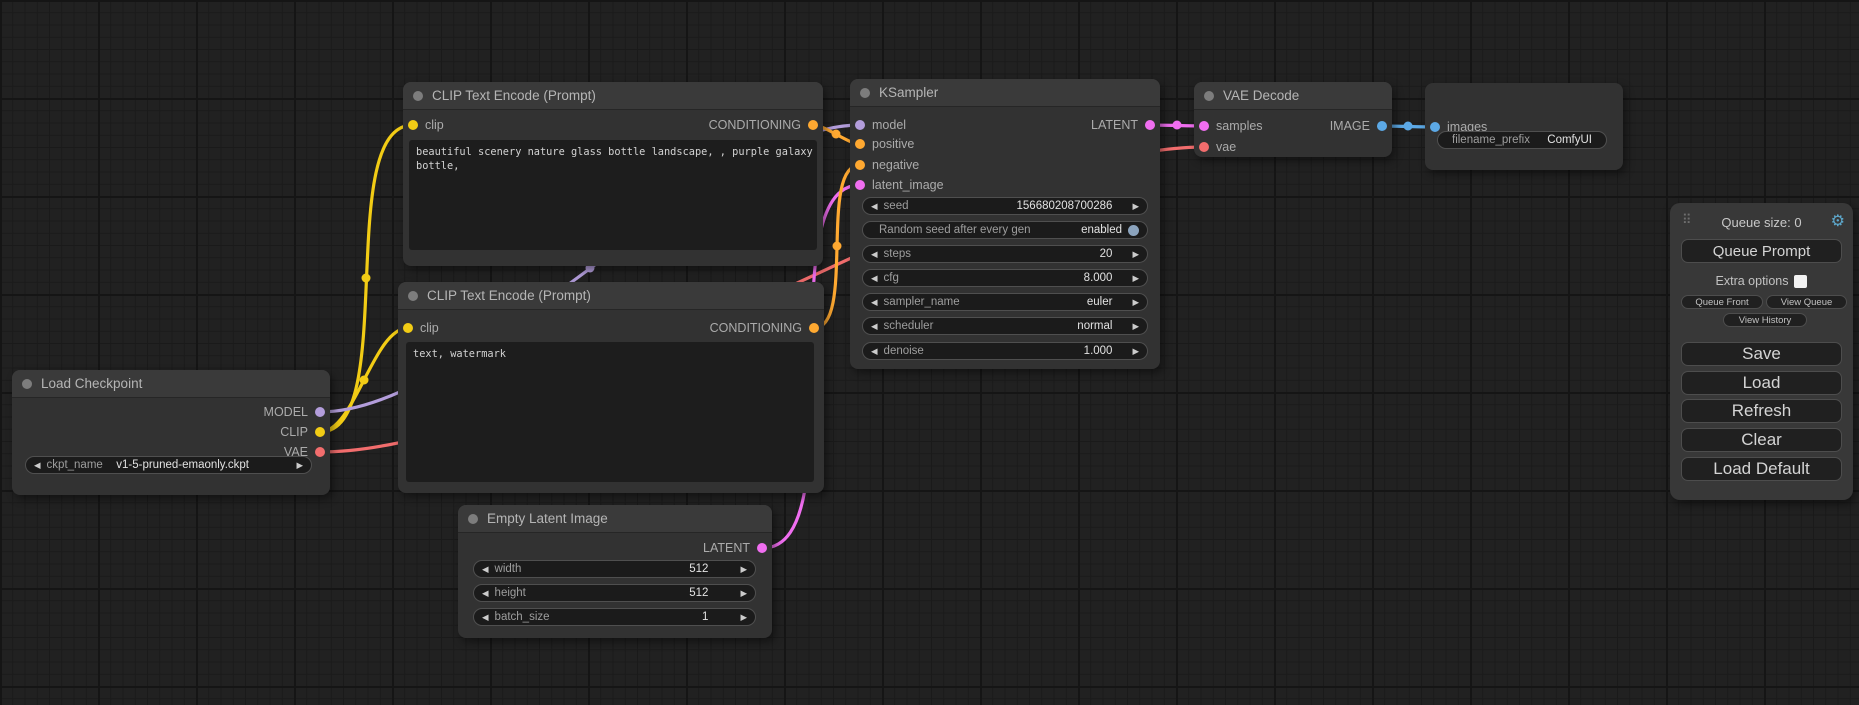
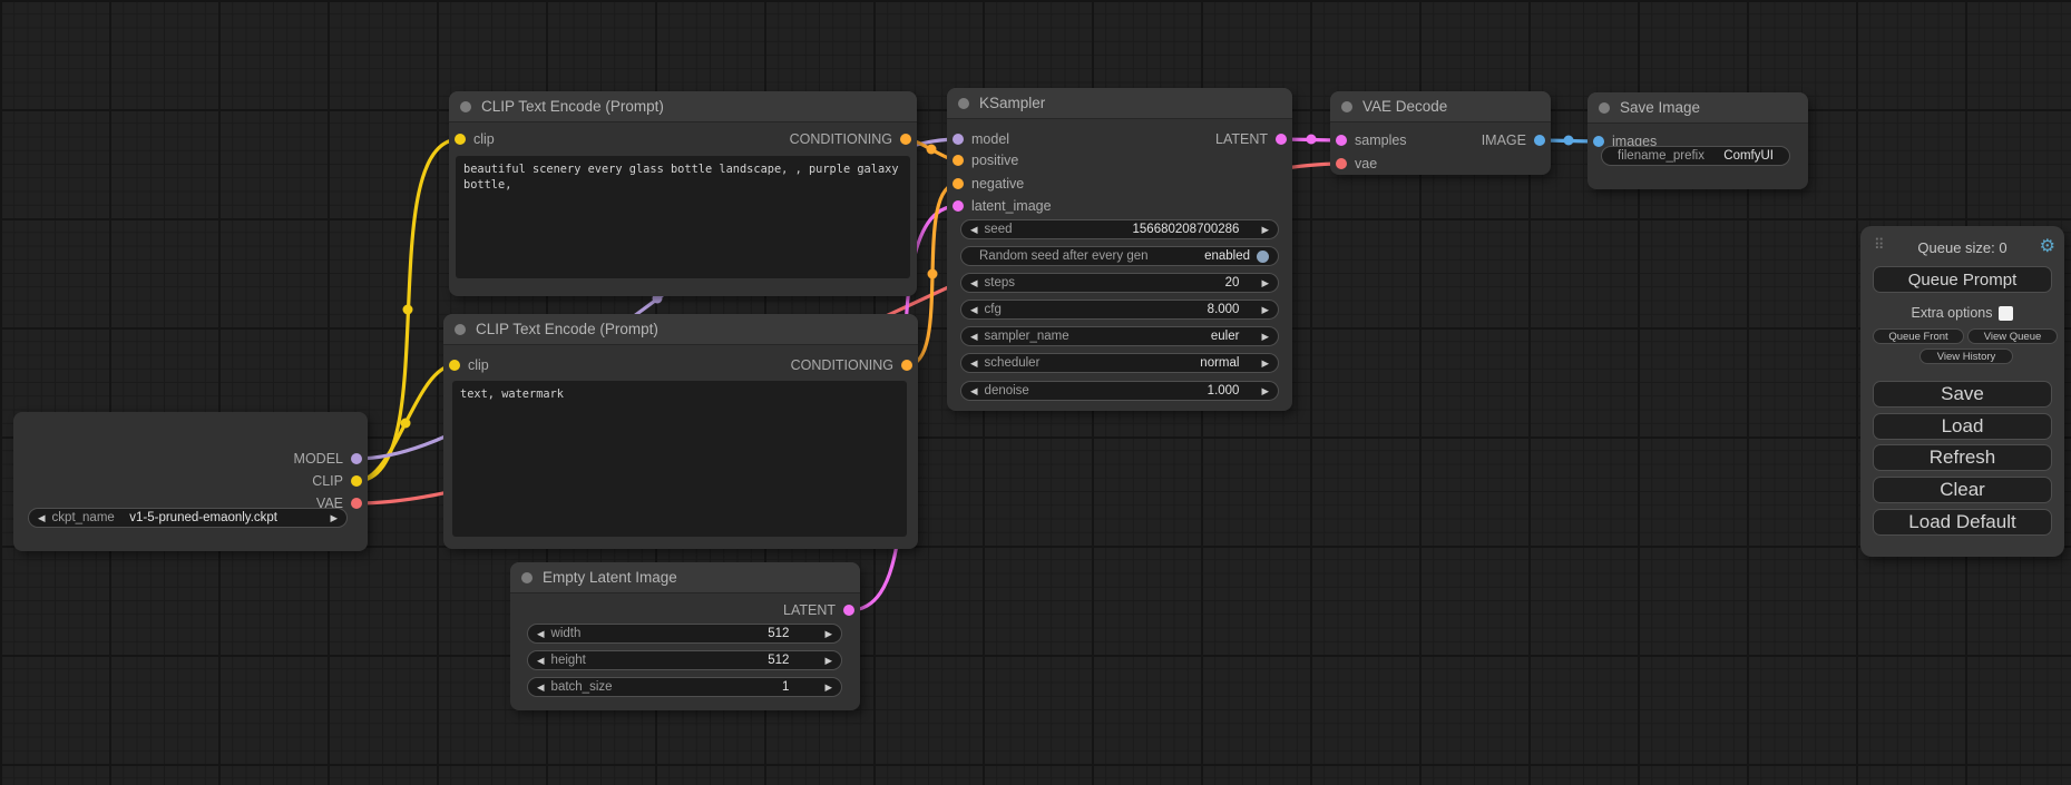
- Load Checkpoint
  MODEL
  CLIP
  VAE
  ◀
  ckpt_name
  v1-5-pruned-emaonly.ckpt
  ▶
  CLIP Text Encode (Prompt)
  clip
  CONDITIONING
- beautiful scenery nature glass bottle landscape, , purple galaxy bottle,
+ beautiful scenery every glass bottle landscape, , purple galaxy bottle,
  CLIP Text Encode (Prompt)
  clip
  CONDITIONING
  text, watermark
  Empty Latent Image
  LATENT
  ◀
  width
  512
  ▶
  ◀
  height
  512
  ▶
  ◀
  batch_size
  1
  ▶
  KSampler
  model
  positive
  negative
  latent_image
  LATENT
  ◀
  seed
  156680208700286
  ▶
  Random seed after every gen
  enabled
  ◀
  steps
  20
  ▶
  ◀
  cfg
  8.000
  ▶
  ◀
  sampler_name
  euler
  ▶
  ◀
  scheduler
  normal
  ▶
  ◀
  denoise
  1.000
  ▶
  VAE Decode
  samples
  vae
  IMAGE
+ Save Image
  images
  filename_prefix
  ComfyUI
  ⠿
  Queue size: 0
  ⚙
  Queue Prompt
  Extra options
  Queue Front
  View Queue
  View History
  Save
  Load
  Refresh
  Clear
  Load Default
